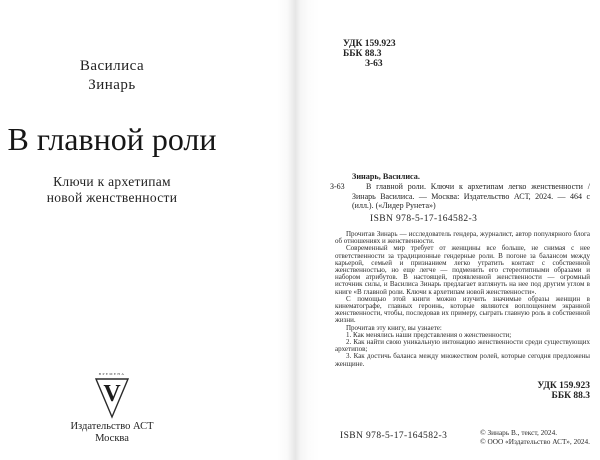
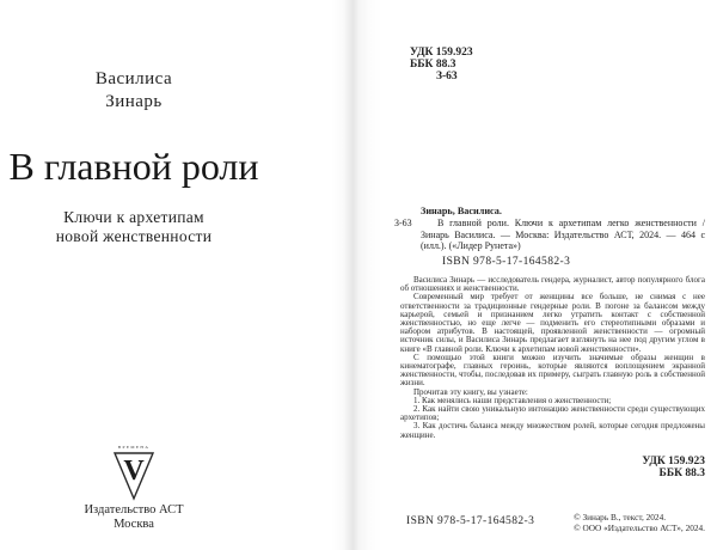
  Василиса
  Зинарь
  В главной роли
  Ключи к архетипам
  новой женственности
  V
  Издательство АСТ
  Москва
  УДК 159.923
  ББК 88.3
  З-63
  Зинарь, Василиса.
  З-63
  В главной роли. Ключи к архетипам легко женственности / Зинарь Василиса. — Москва: Издательство АСТ, 2024. — 464 с (илл.). («Лидер Рунета»)
  ISBN 978-5-17-164582-3
- Прочитав Зинарь — исследователь гендера, журналист, автор популярного блога об отношениях и женственности.
+ Василиса Зинарь — исследователь гендера, журналист, автор популярного блога об отношениях и женственности.
  Современный мир требует от женщины все больше, не снимая с нее ответственности за традиционные гендерные роли. В погоне за балансом между карьерой, семьей и признанием легко утратить контакт с собственной женственностью, но еще легче — подменить его стереотипными образами и набором атрибутов. В настоящей, проявленной женственности — огромный источник силы, и Василиса Зинарь предлагает взглянуть на нее под другим углом в книге «В главной роли. Ключи к архетипам новой женственности».
  С помощью этой книги можно изучить значимые образы женщин в кинематографе, главных героинь, которые являются воплощением экранной женственности, чтобы, последовав их примеру, сыграть главную роль в собственной жизни.
  Прочитав эту книгу, вы узнаете:
  1. Как менялись наши представления о женственности;
  2. Как найти свою уникальную интонацию женственности среди существующих архетипов;
  3. Как достичь баланса между множеством ролей, которые сегодня предложены женщине.
  УДК 159.923
  ББК 88.3
  ISBN 978-5-17-164582-3
  © Зинарь В., текст, 2024.
  © ООО «Издательство АСТ», 2024.
